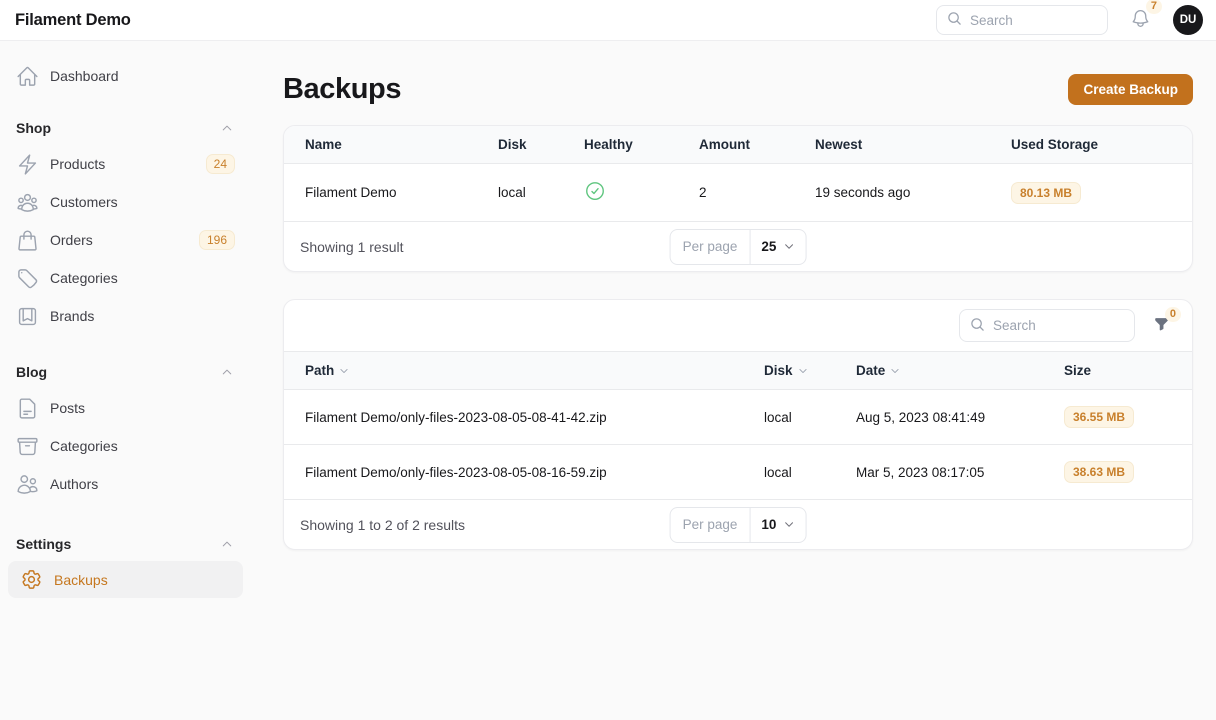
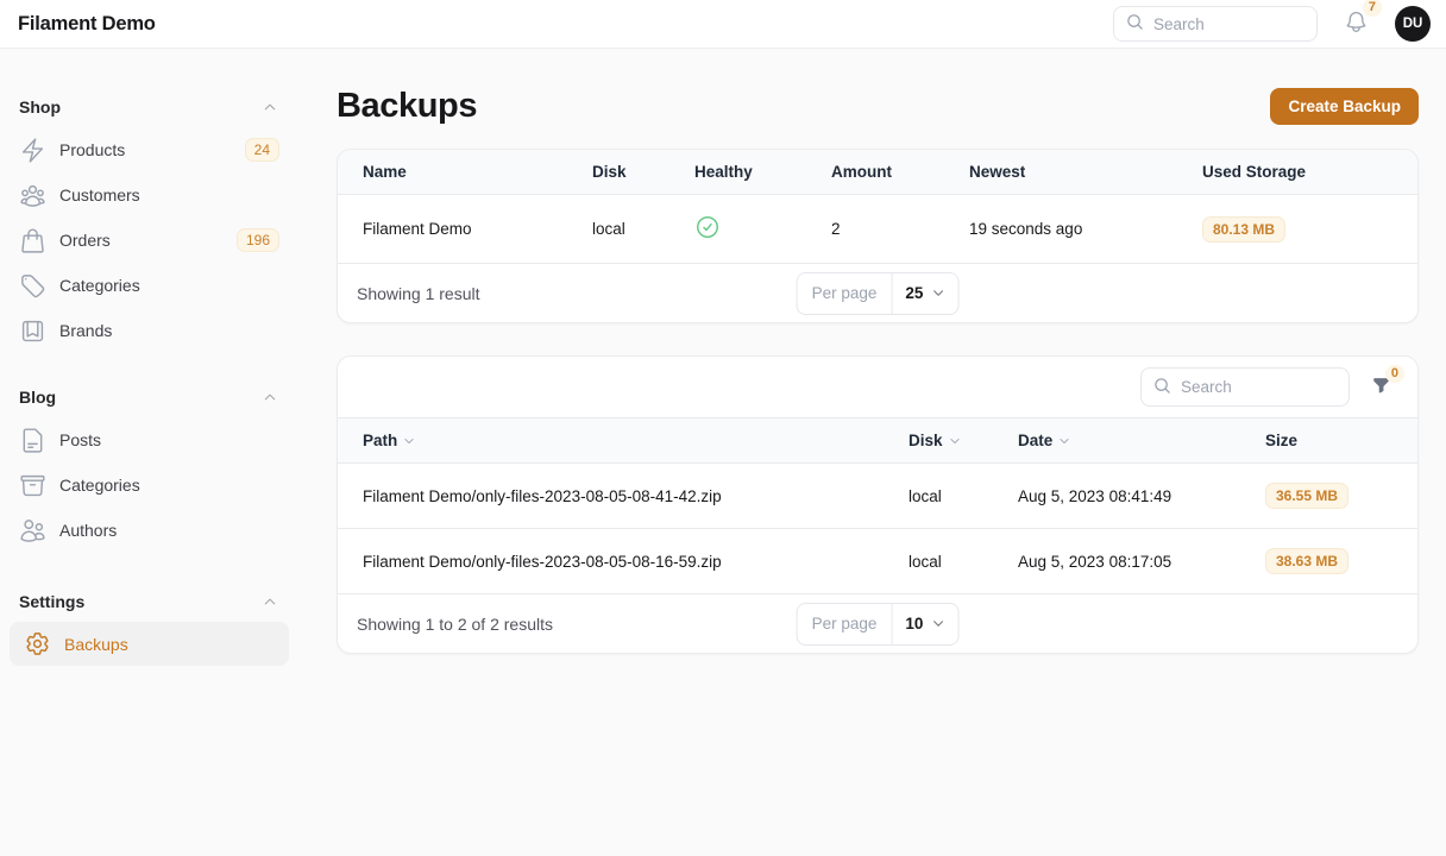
  Filament Demo
  Search
  7
  DU
- Dashboard
  Shop
  Products
  24
  Customers
  Orders
  196
  Categories
  Brands
  Blog
  Posts
  Categories
  Authors
  Settings
  Backups
  Backups
  Create Backup
  Name	Disk	Healthy	Amount	Newest	Used Storage
  Filament Demo	local		2	19 seconds ago	80.13 MB
  Showing 1 result
  Per page
  25
  Search
  0
  Path	Disk	Date	Size
  Filament Demo/only-files-2023-08-05-08-41-42.zip	local	Aug 5, 2023 08:41:49	36.55 MB
- Filament Demo/only-files-2023-08-05-08-16-59.zip	local	Mar 5, 2023 08:17:05	38.63 MB
+ Filament Demo/only-files-2023-08-05-08-16-59.zip	local	Aug 5, 2023 08:17:05	38.63 MB
  Showing 1 to 2 of 2 results
  Per page
  10
